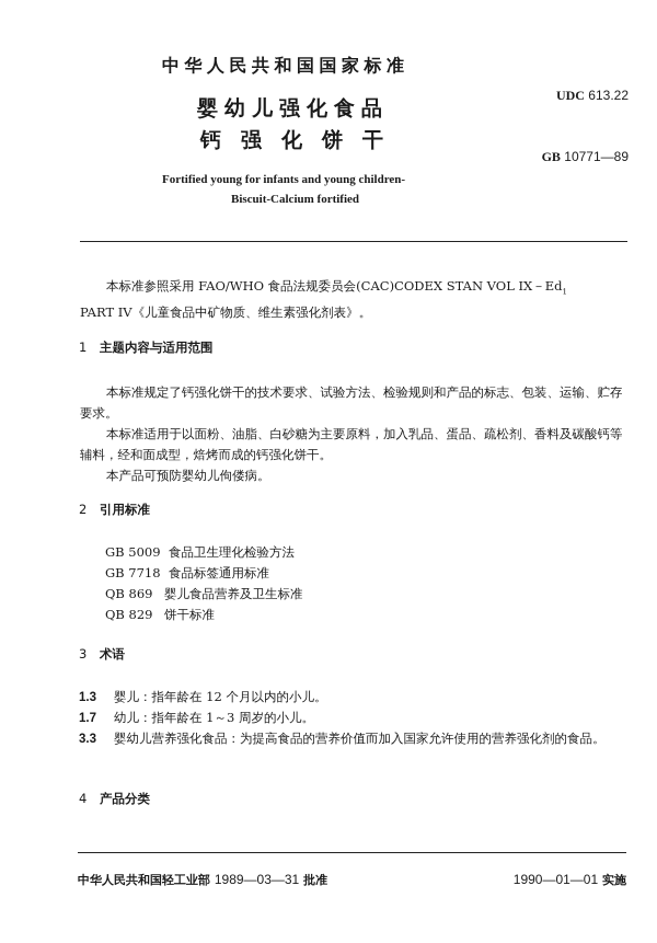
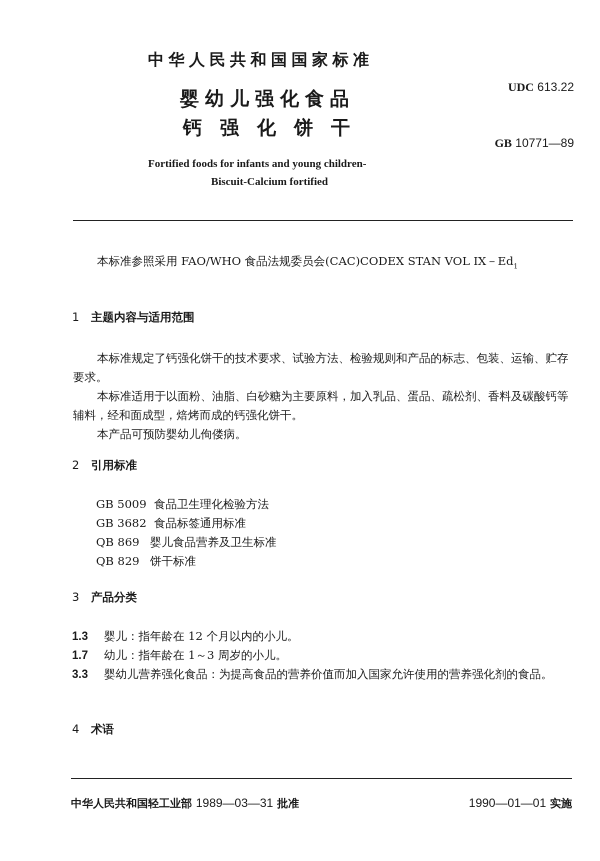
  中华人民共和国国家标准
  婴幼儿强化食品
  钙强化饼干
  UDC 613.22
  GB 10771—89
- Fortified young for infants and young children-
+ Fortified foods for infants and young children-
  Biscuit-Calcium fortified
  本标准参照采用 FAO/WHO 食品法规委员会(CAC)CODEX STAN VOL IX－Ed1
- PART IV《儿童食品中矿物质、维生素强化剂表》。
  1 主题内容与适用范围
  本标准规定了钙强化饼干的技术要求、试验方法、检验规则和产品的标志、包装、运输、贮存要求。
  本标准适用于以面粉、油脂、白砂糖为主要原料，加入乳品、蛋品、疏松剂、香料及碳酸钙等辅料，经和面成型，焙烤而成的钙强化饼干。
  本产品可预防婴幼儿佝偻病。
  2 引用标准
  GB 5009 食品卫生理化检验方法
- GB 7718 食品标签通用标准
+ GB 3682 食品标签通用标准
  QB 869 婴儿食品营养及卫生标准
  QB 829 饼干标准
- 3 术语
+ 3 产品分类
  1.3 婴儿：指年龄在 12 个月以内的小儿。
  1.7 幼儿：指年龄在 1～3 周岁的小儿。
  3.3 婴幼儿营养强化食品：为提高食品的营养价值而加入国家允许使用的营养强化剂的食品。
- 4 产品分类
+ 4 术语
  中华人民共和国轻工业部 1989—03—31 批准
  1990—01—01 实施
